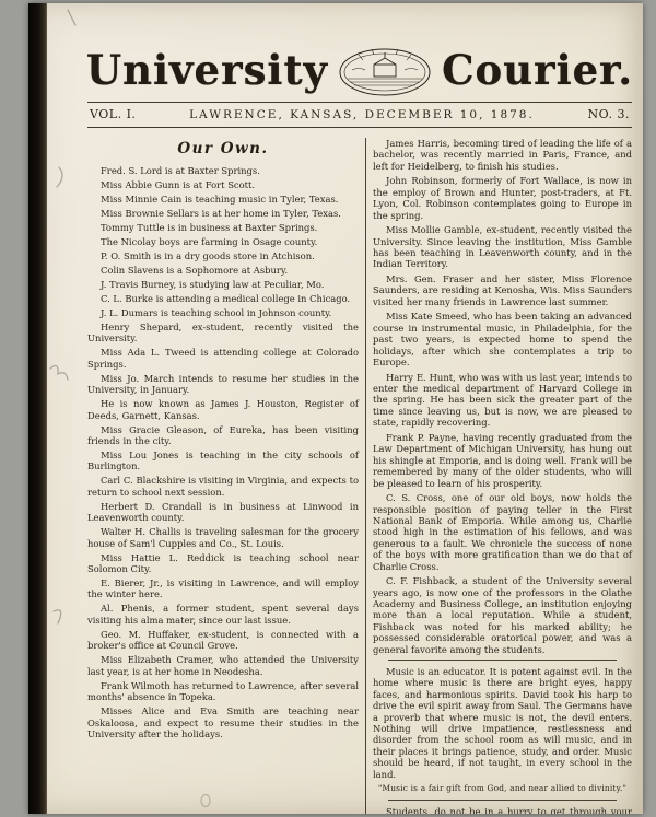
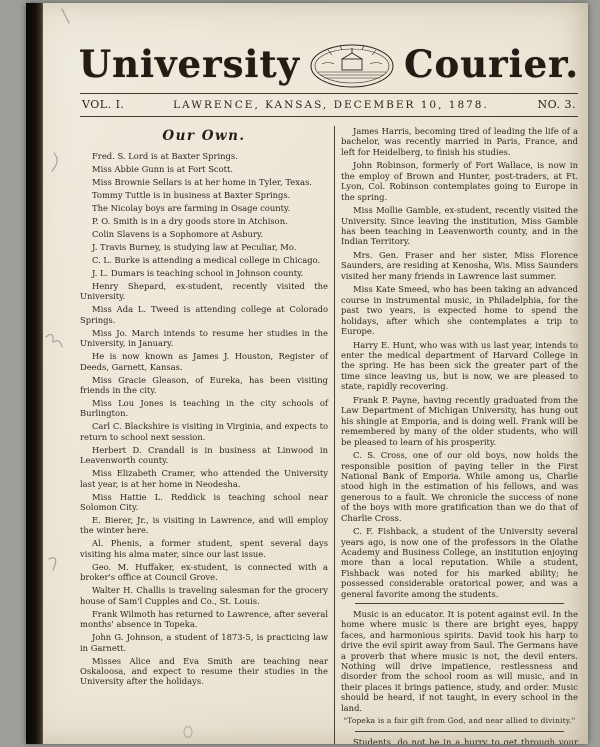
  University
  Courier.
  VOL. I.
  LAWRENCE, KANSAS, DECEMBER 10, 1878.
  NO. 3.
  Our Own.
  Fred. S. Lord is at Baxter Springs.
  Miss Abbie Gunn is at Fort Scott.
- Miss Minnie Cain is teaching music in Tyler, Texas.
  Miss Brownie Sellars is at her home in Tyler, Texas.
  Tommy Tuttle is in business at Baxter Springs.
  The Nicolay boys are farming in Osage county.
  P. O. Smith is in a dry goods store in Atchison.
  Colin Slavens is a Sophomore at Asbury.
  J. Travis Burney, is studying law at Peculiar, Mo.
  C. L. Burke is attending a medical college in Chicago.
  J. L. Dumars is teaching school in Johnson county.
  Henry Shepard, ex-student, recently visited the University.
  Miss Ada L. Tweed is attending college at Colorado Springs.
  Miss Jo. March intends to resume her studies in the University, in January.
  He is now known as James J. Houston, Register of Deeds, Garnett, Kansas.
  Miss Gracie Gleason, of Eureka, has been visiting friends in the city.
  Miss Lou Jones is teaching in the city schools of Burlington.
  Carl C. Blackshire is visiting in Virginia, and expects to return to school next session.
  Herbert D. Crandall is in business at Linwood in Leavenworth county.
- Walter H. Challis is traveling salesman for the grocery house of Sam'l Cupples and Co., St. Louis.
+ Miss Elizabeth Cramer, who attended the University last year, is at her home in Neodesha.
  Miss Hattie L. Reddick is teaching school near Solomon City.
  E. Bierer, Jr., is visiting in Lawrence, and will employ the winter here.
  Al. Phenis, a former student, spent several days visiting his alma mater, since our last issue.
  Geo. M. Huffaker, ex-student, is connected with a broker's office at Council Grove.
- Miss Elizabeth Cramer, who attended the University last year, is at her home in Neodesha.
+ Walter H. Challis is traveling salesman for the grocery house of Sam'l Cupples and Co., St. Louis.
  Frank Wilmoth has returned to Lawrence, after several months' absence in Topeka.
+ John G. Johnson, a student of 1873-5, is practicing law in Garnett.
  Misses Alice and Eva Smith are teaching near Oskaloosa, and expect to resume their studies in the University after the holidays.
  James Harris, becoming tired of leading the life of a bachelor, was recently married in Paris, France, and left for Heidelberg, to finish his studies.
  John Robinson, formerly of Fort Wallace, is now in the employ of Brown and Hunter, post-traders, at Ft. Lyon, Col. Robinson contemplates going to Europe in the spring.
  Miss Mollie Gamble, ex-student, recently visited the University. Since leaving the institution, Miss Gamble has been teaching in Leavenworth county, and in the Indian Territory.
  Mrs. Gen. Fraser and her sister, Miss Florence Saunders, are residing at Kenosha, Wis. Miss Saunders visited her many friends in Lawrence last summer.
  Miss Kate Smeed, who has been taking an advanced course in instrumental music, in Philadelphia, for the past two years, is expected home to spend the holidays, after which she contemplates a trip to Europe.
  Harry E. Hunt, who was with us last year, intends to enter the medical department of Harvard College in the spring. He has been sick the greater part of the time since leaving us, but is now, we are pleased to state, rapidly recovering.
  Frank P. Payne, having recently graduated from the Law Department of Michigan University, has hung out his shingle at Emporia, and is doing well. Frank will be remembered by many of the older students, who will be pleased to learn of his prosperity.
  C. S. Cross, one of our old boys, now holds the responsible position of paying teller in the First National Bank of Emporia. While among us, Charlie stood high in the estimation of his fellows, and was generous to a fault. We chronicle the success of none of the boys with more gratification than we do that of Charlie Cross.
  C. F. Fishback, a student of the University several years ago, is now one of the professors in the Olathe Academy and Business College, an institution enjoying more than a local reputation. While a student, Fishback was noted for his marked ability; he possessed considerable oratorical power, and was a general favorite among the students.
  Music is an educator. It is potent against evil. In the home where music is there are bright eyes, happy faces, and harmonious spirits. David took his harp to drive the evil spirit away from Saul. The Germans have a proverb that where music is not, the devil enters. Nothing will drive impatience, restlessness and disorder from the school room as will music, and in their places it brings patience, study, and order. Music should be heard, if not taught, in every school in the land.
- "Music is a fair gift from God, and near allied to divinity."
+ "Topeka is a fair gift from God, and near allied to divinity."
